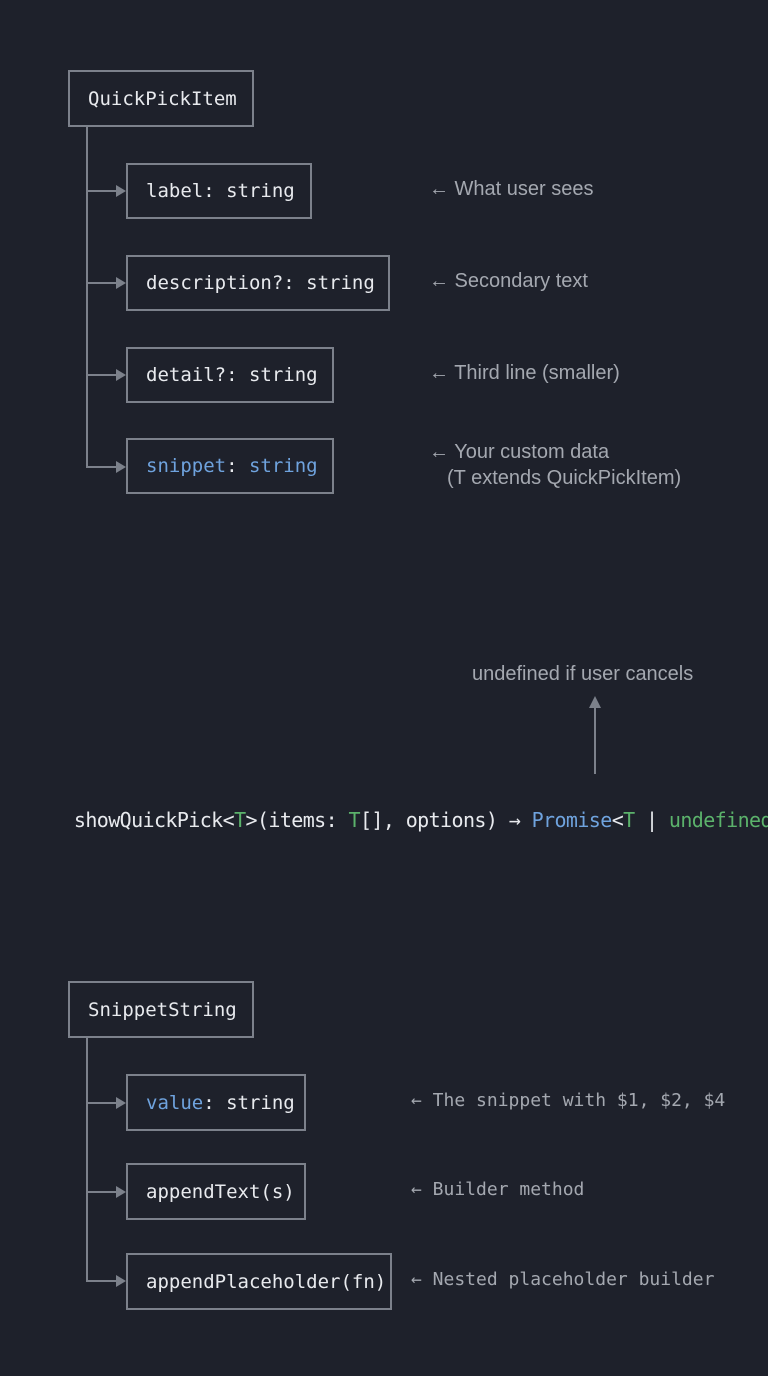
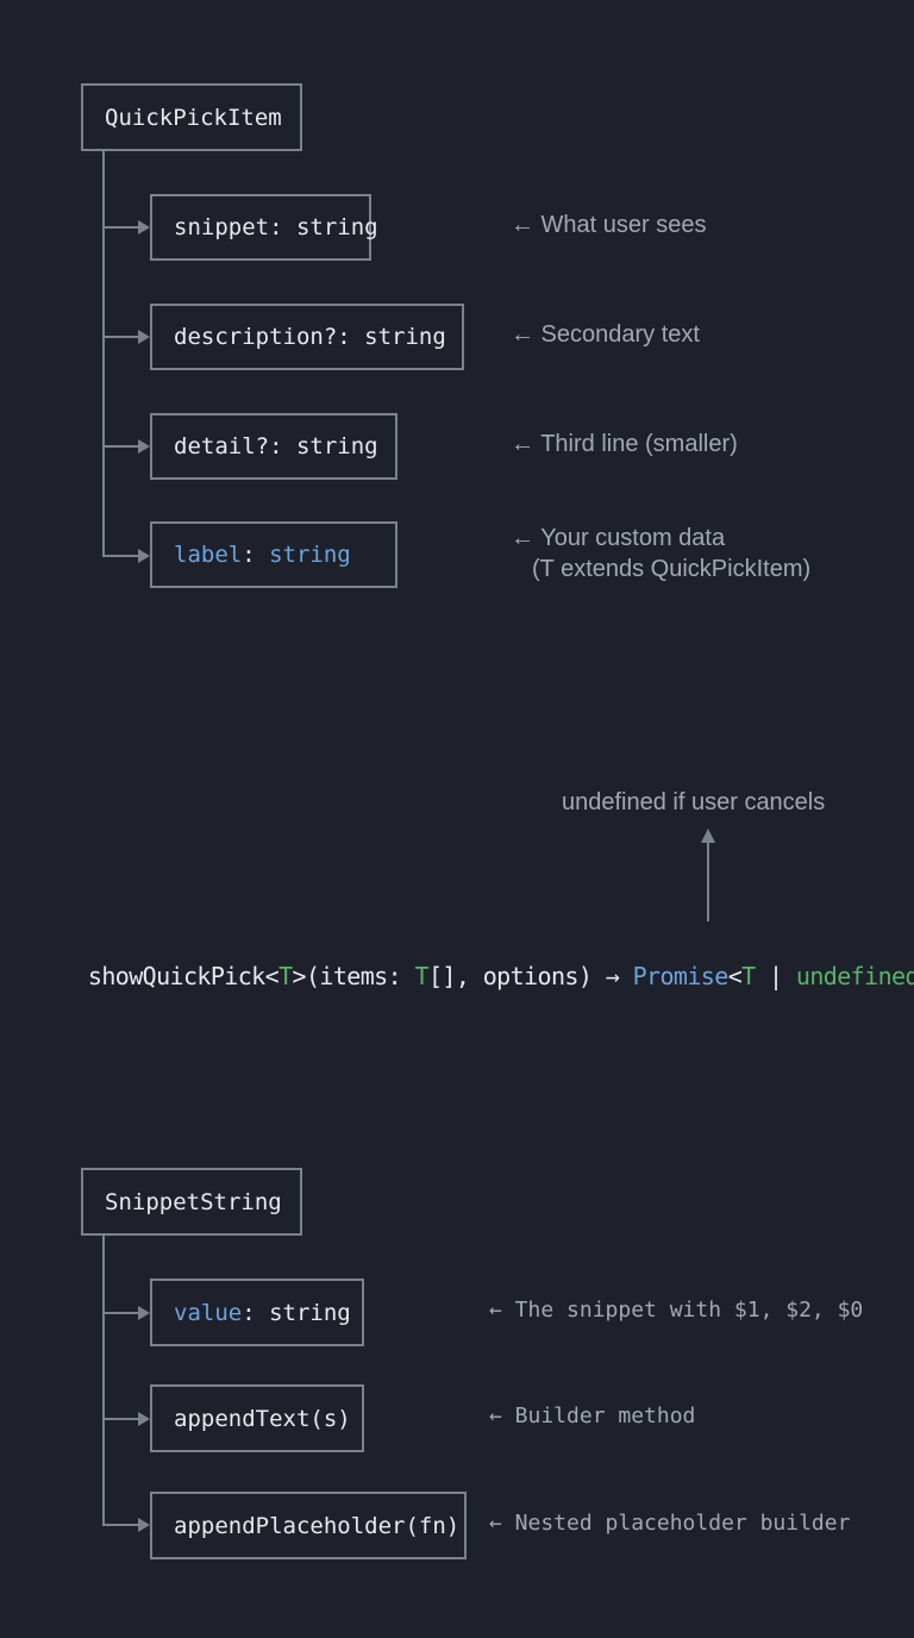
  QuickPickItem
- label
+ snippet
  :
  string
  ← What user sees
  description?
  :
  string
  ← Secondary text
  detail?
  :
  string
  ← Third line (smaller)
- snippet
+ label
  :
  string
  ← Your custom data
  (T extends QuickPickItem)
  undefined if user cancels
  showQuickPick<T>(items: T[], options) → Promise<T | undefined
  SnippetString
  value
  : string
- ← The snippet with $1, $2, $4
+ ← The snippet with $1, $2, $0
  appendText(s)
  ← Builder method
  appendPlaceholder(fn)
  ← Nested placeholder builder
